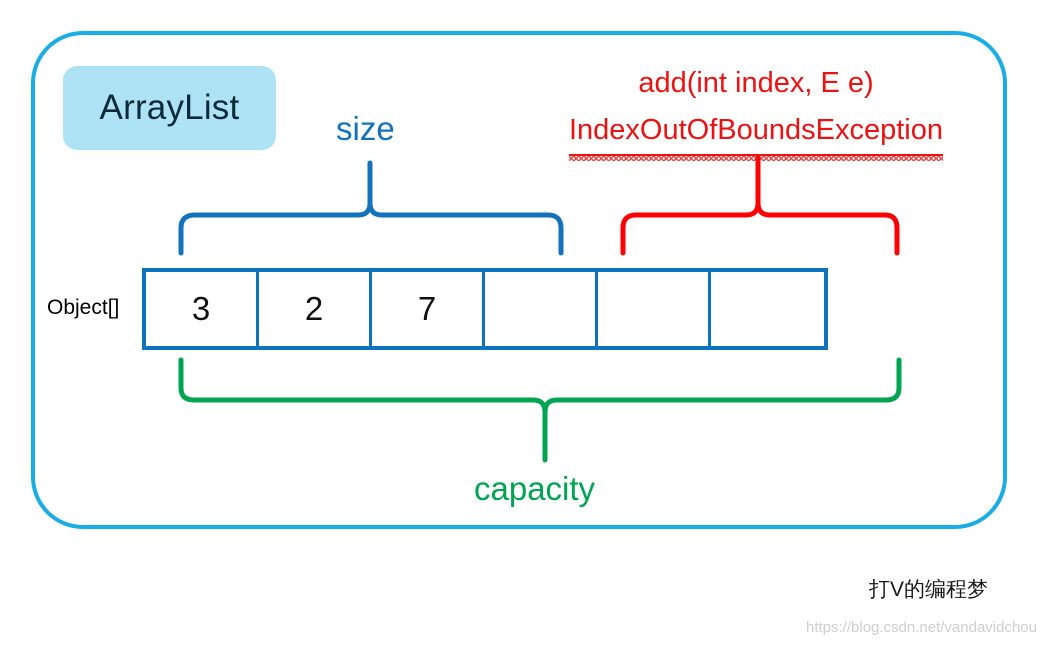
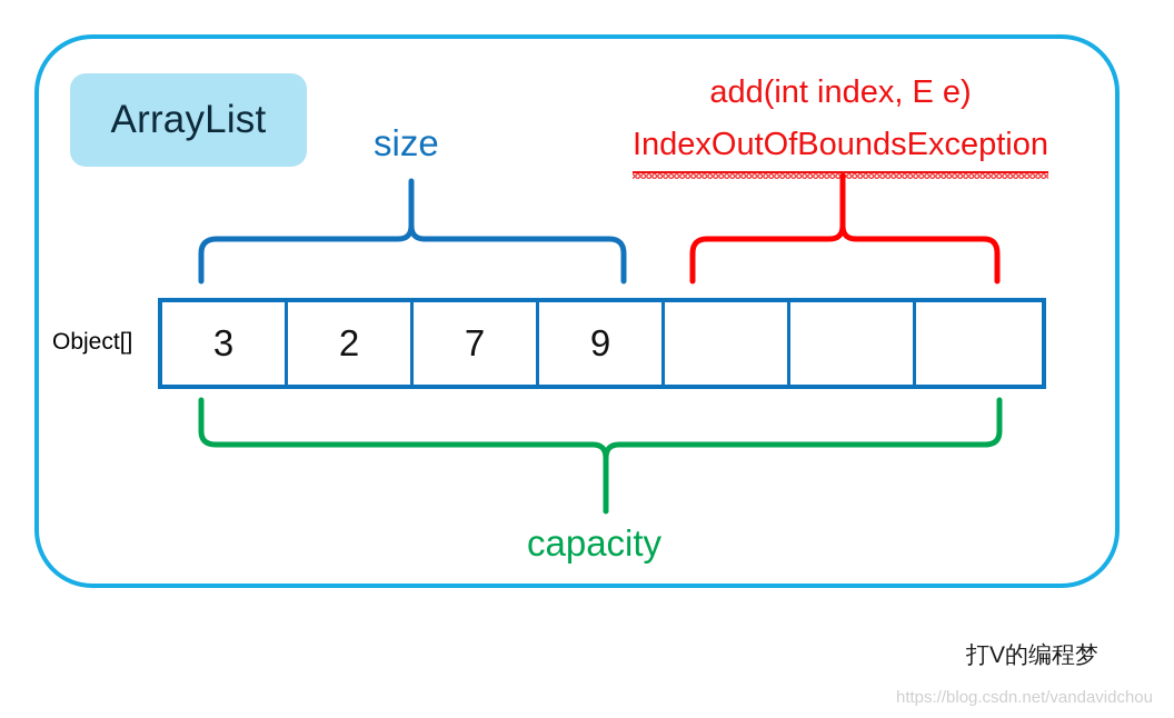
  ArrayList
  size
  add(int index, E e)
  IndexOutOfBoundsException
  Object[]
  3
  2
  7
+ 9
  capacity
  打V的编程梦
  https://blog.csdn.net/vandavidchou
